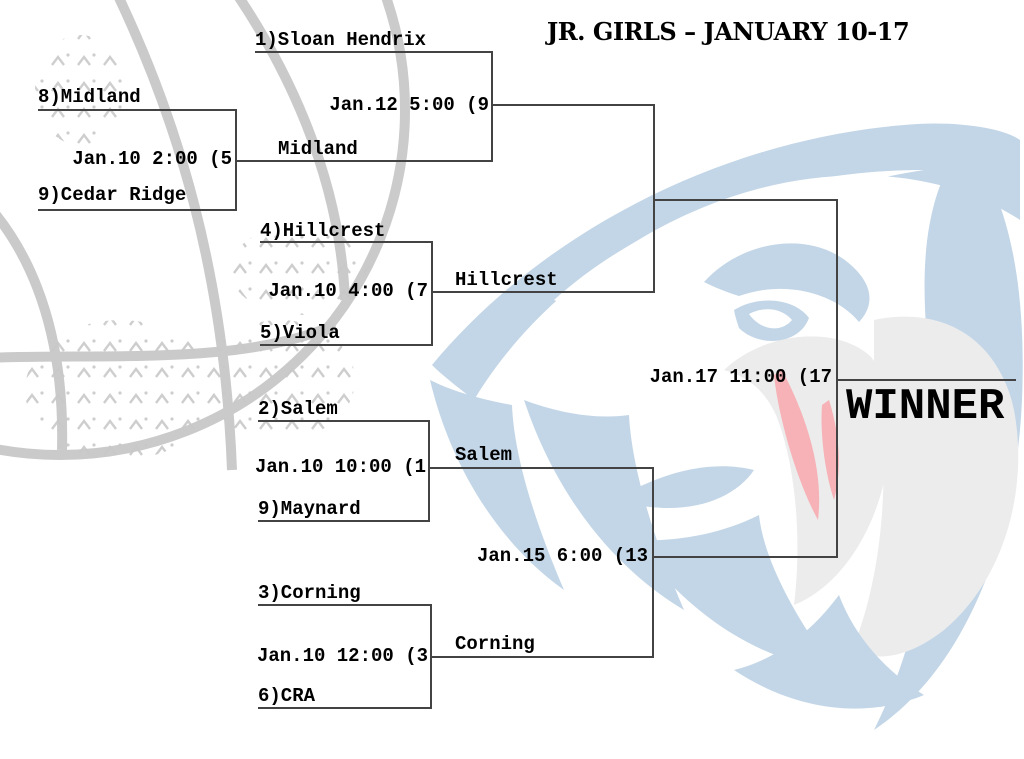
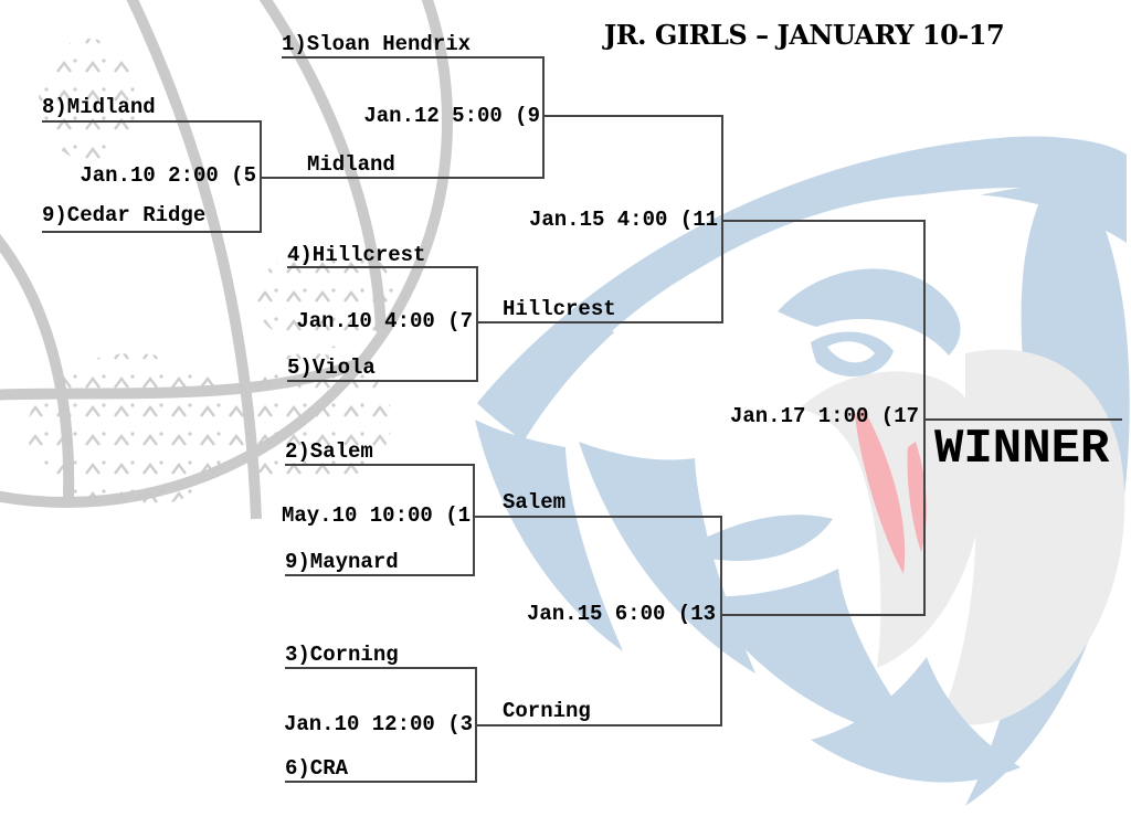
  JR. GIRLS – JANUARY 10-17
  1)Sloan Hendrix
  8)Midland
  9)Cedar Ridge
  4)Hillcrest
  5)Viola
  2)Salem
  9)Maynard
  3)Corning
  6)CRA
  Jan.10 2:00 (5
  Jan.12 5:00 (9
  Jan.10 4:00 (7
+ Jan.15 4:00 (11
- Jan.10 10:00 (1
+ May.10 10:00 (1
  Jan.10 12:00 (3
  Jan.15 6:00 (13
- Jan.17 11:00 (17
+ Jan.17 1:00 (17
  Midland
  Hillcrest
  Salem
  Corning
  WINNER
